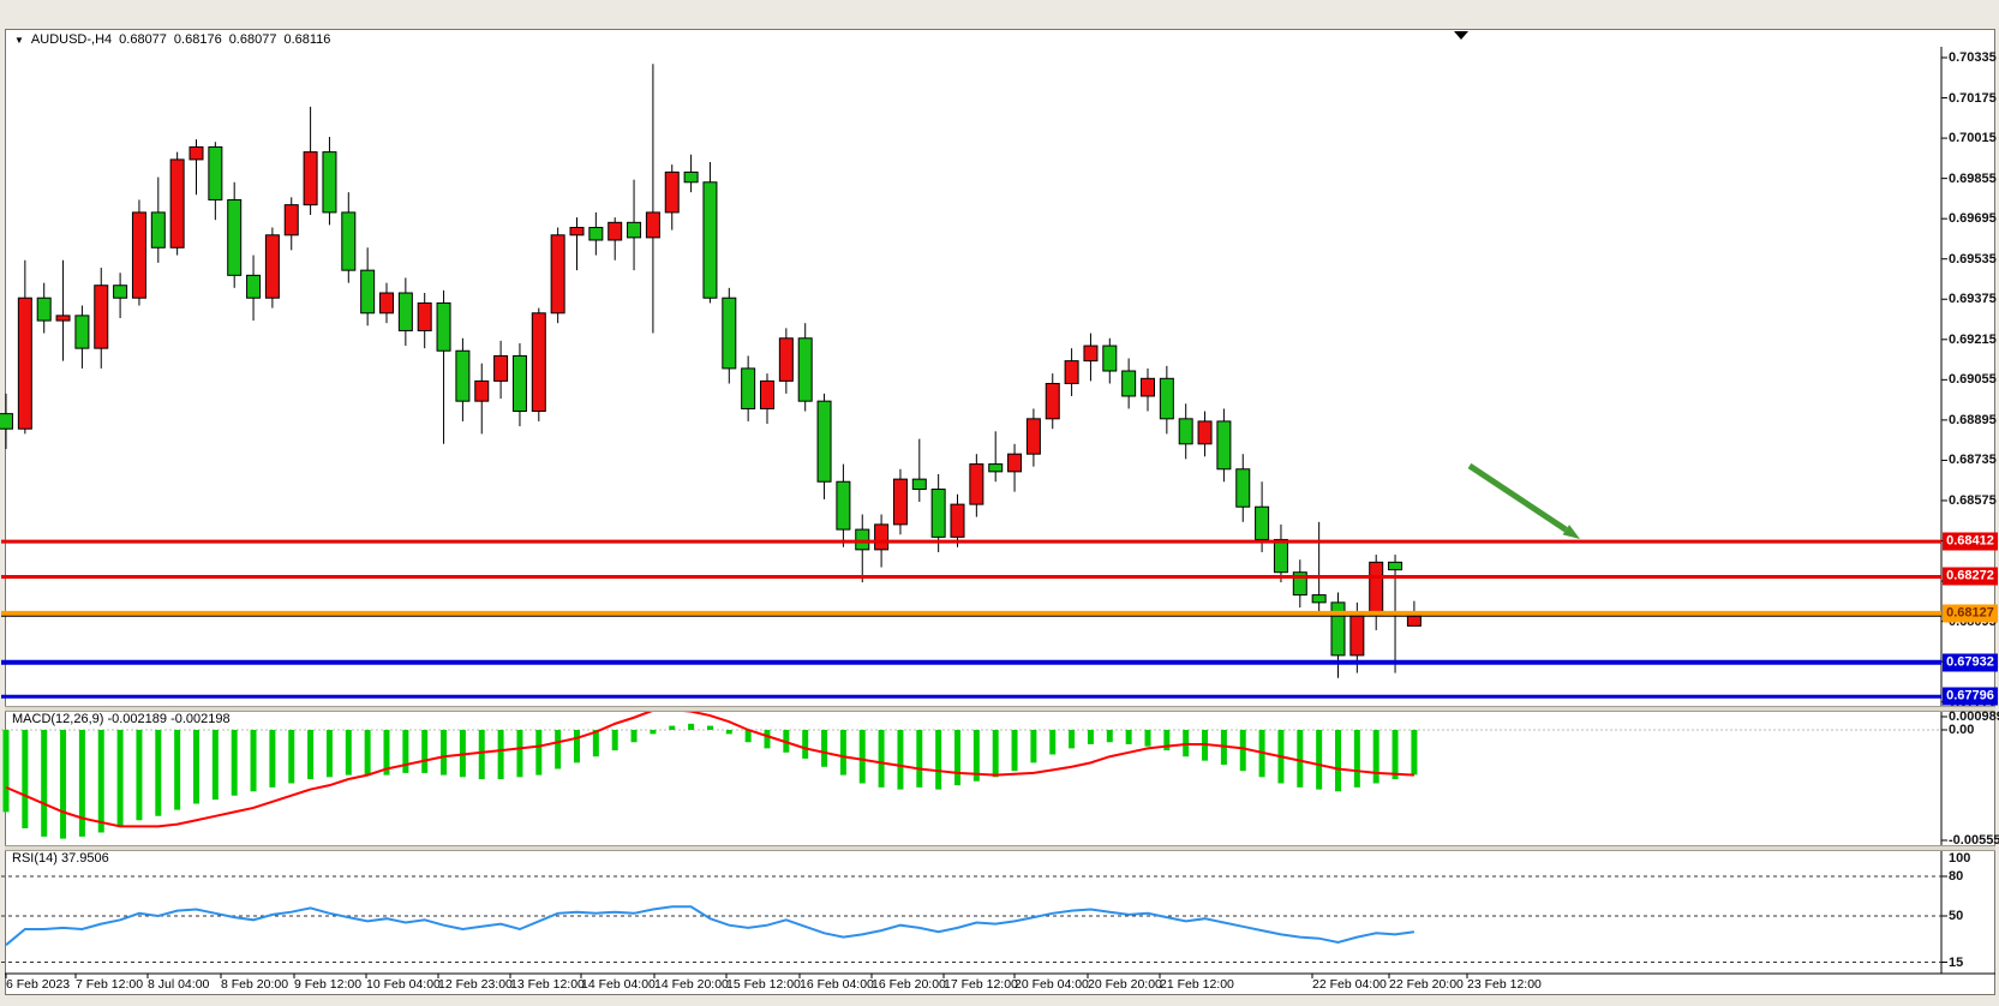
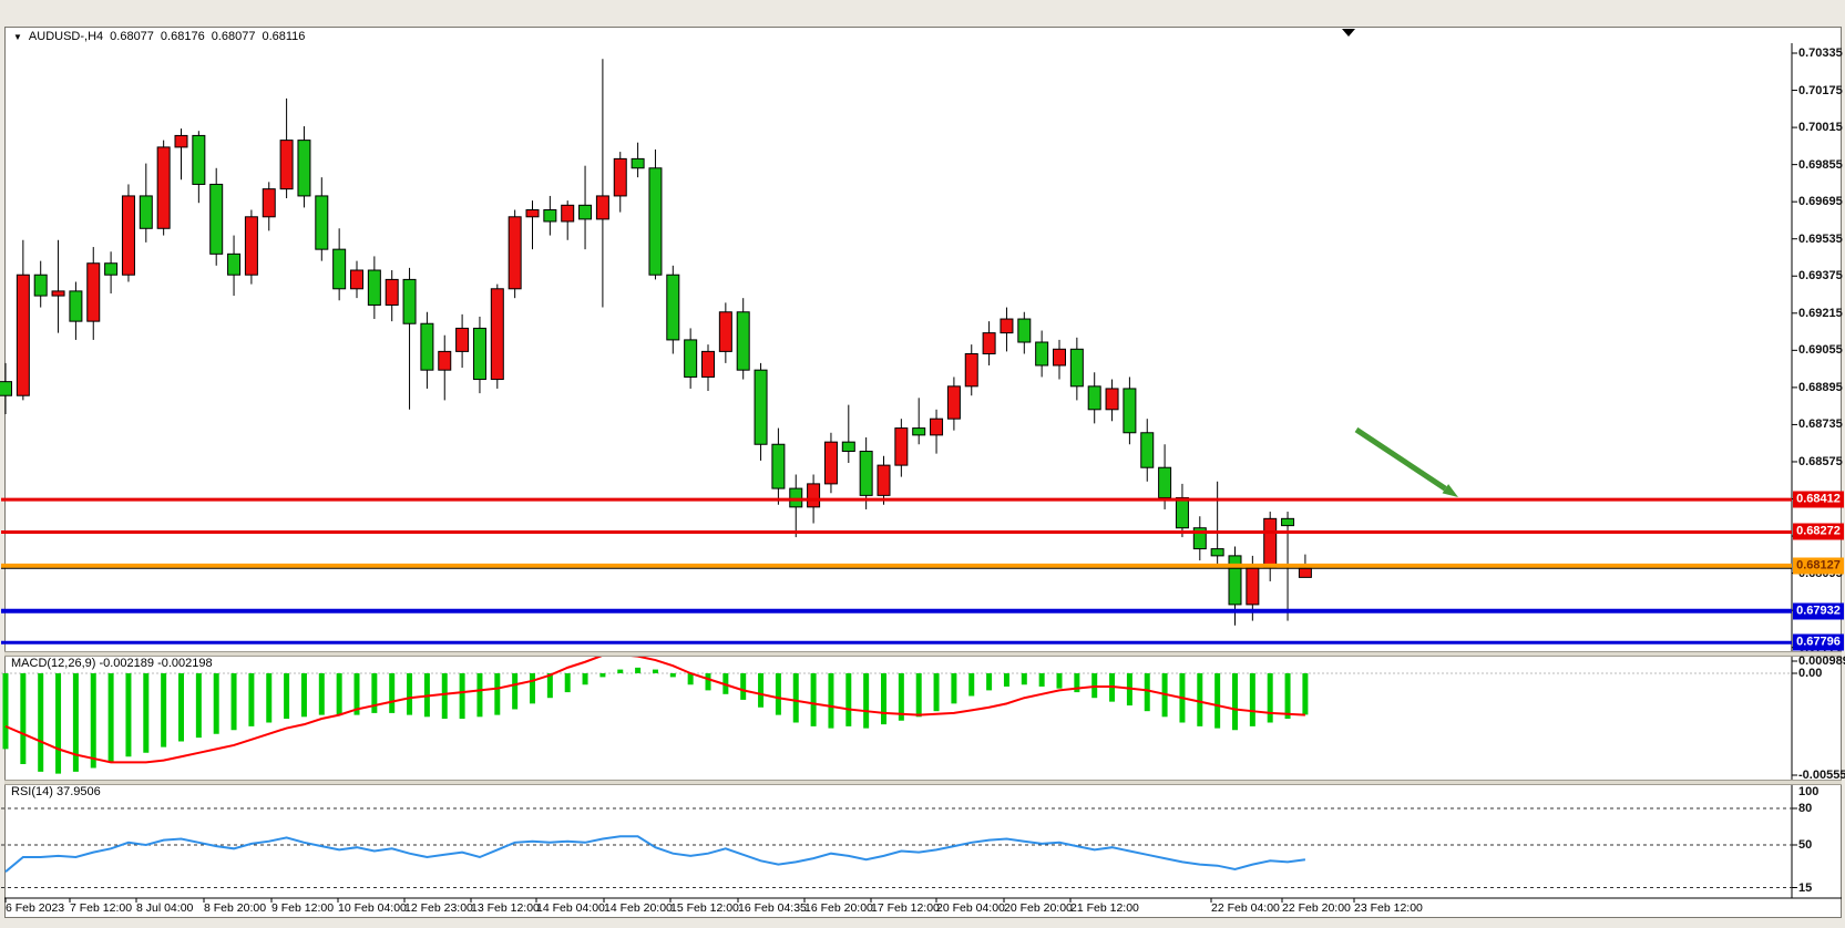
  ▼
  AUDUSD-,H4
  0.68077
  0.68176
  0.68077
  0.68116
  0.70335
  0.70175
  0.70015
  0.69855
  0.69695
  0.69535
  0.69375
  0.69215
  0.69055
  0.68895
  0.68735
  0.68575
  0.68412
  0.68272
  0.68127
  0.67932
  0.67796
  0.00098
  0.00
  -0.00555
  MACD(12,26,9) -0.002189 -0.002198
  100
  80
  50
  15
  RSI(14) 37.9506
  6 Feb 2023
  7 Feb 12:00
  8 Jul 04:00
  8 Feb 20:00
  9 Feb 12:00
  10 Feb 04:00
  12 Feb 23:00
  13 Feb 12:00
  14 Feb 04:00
  14 Feb 20:00
  15 Feb 12:00
- 16 Feb 04:00
+ 16 Feb 04:35
  16 Feb 20:00
  17 Feb 12:00
  20 Feb 04:00
  20 Feb 20:00
  21 Feb 12:00
  22 Feb 04:00
  22 Feb 20:00
  23 Feb 12:00
